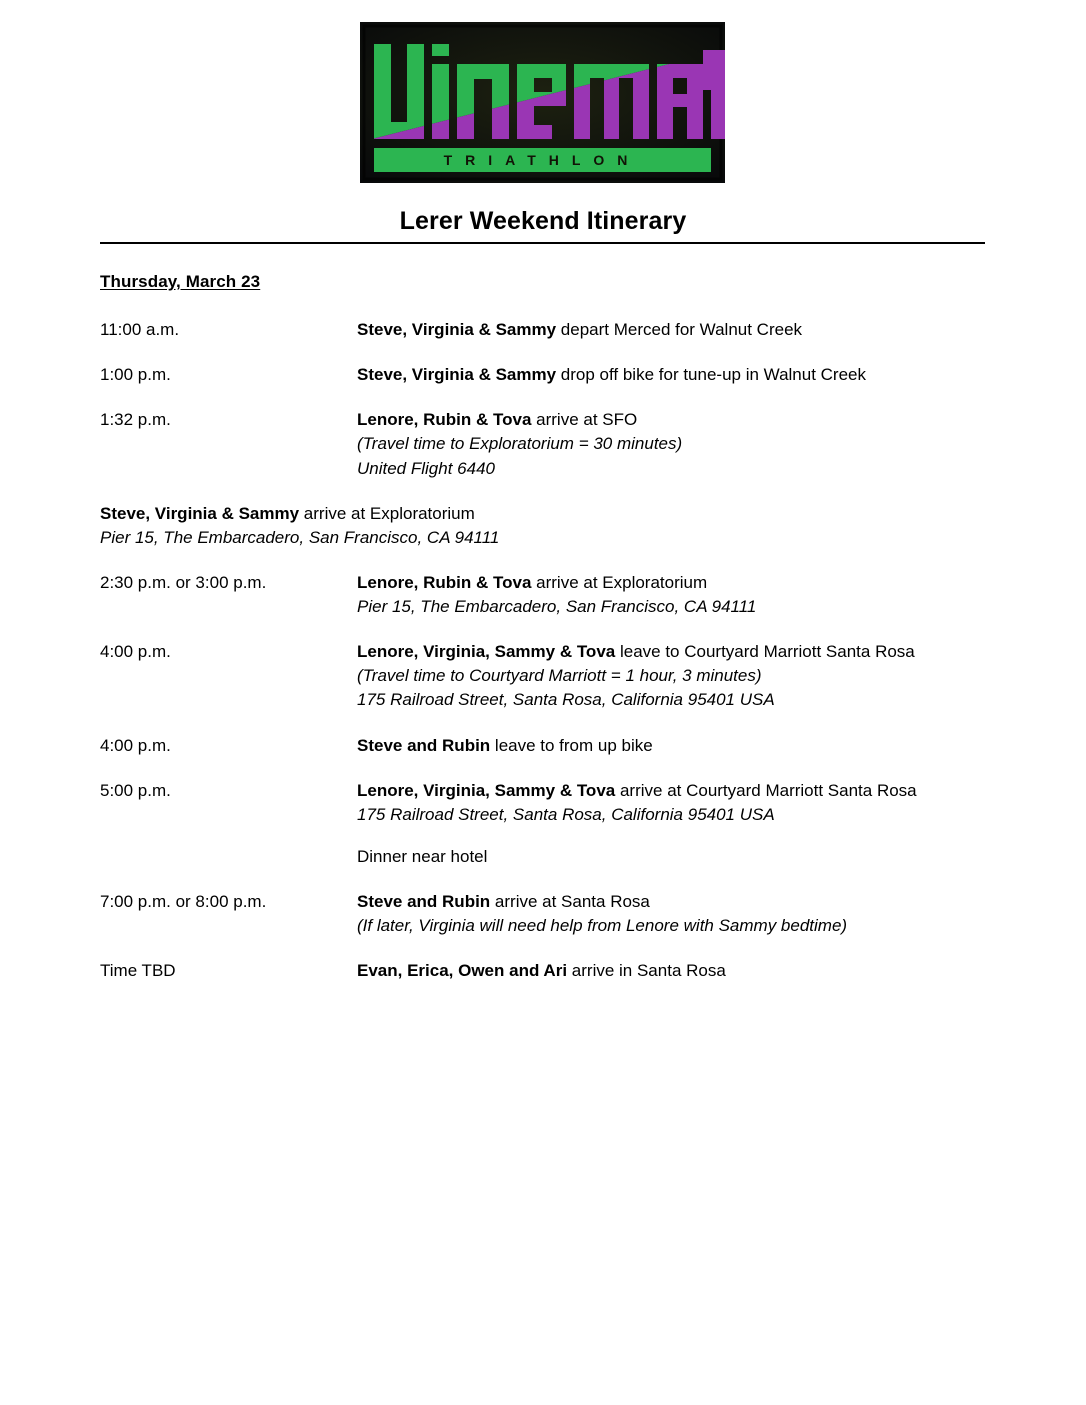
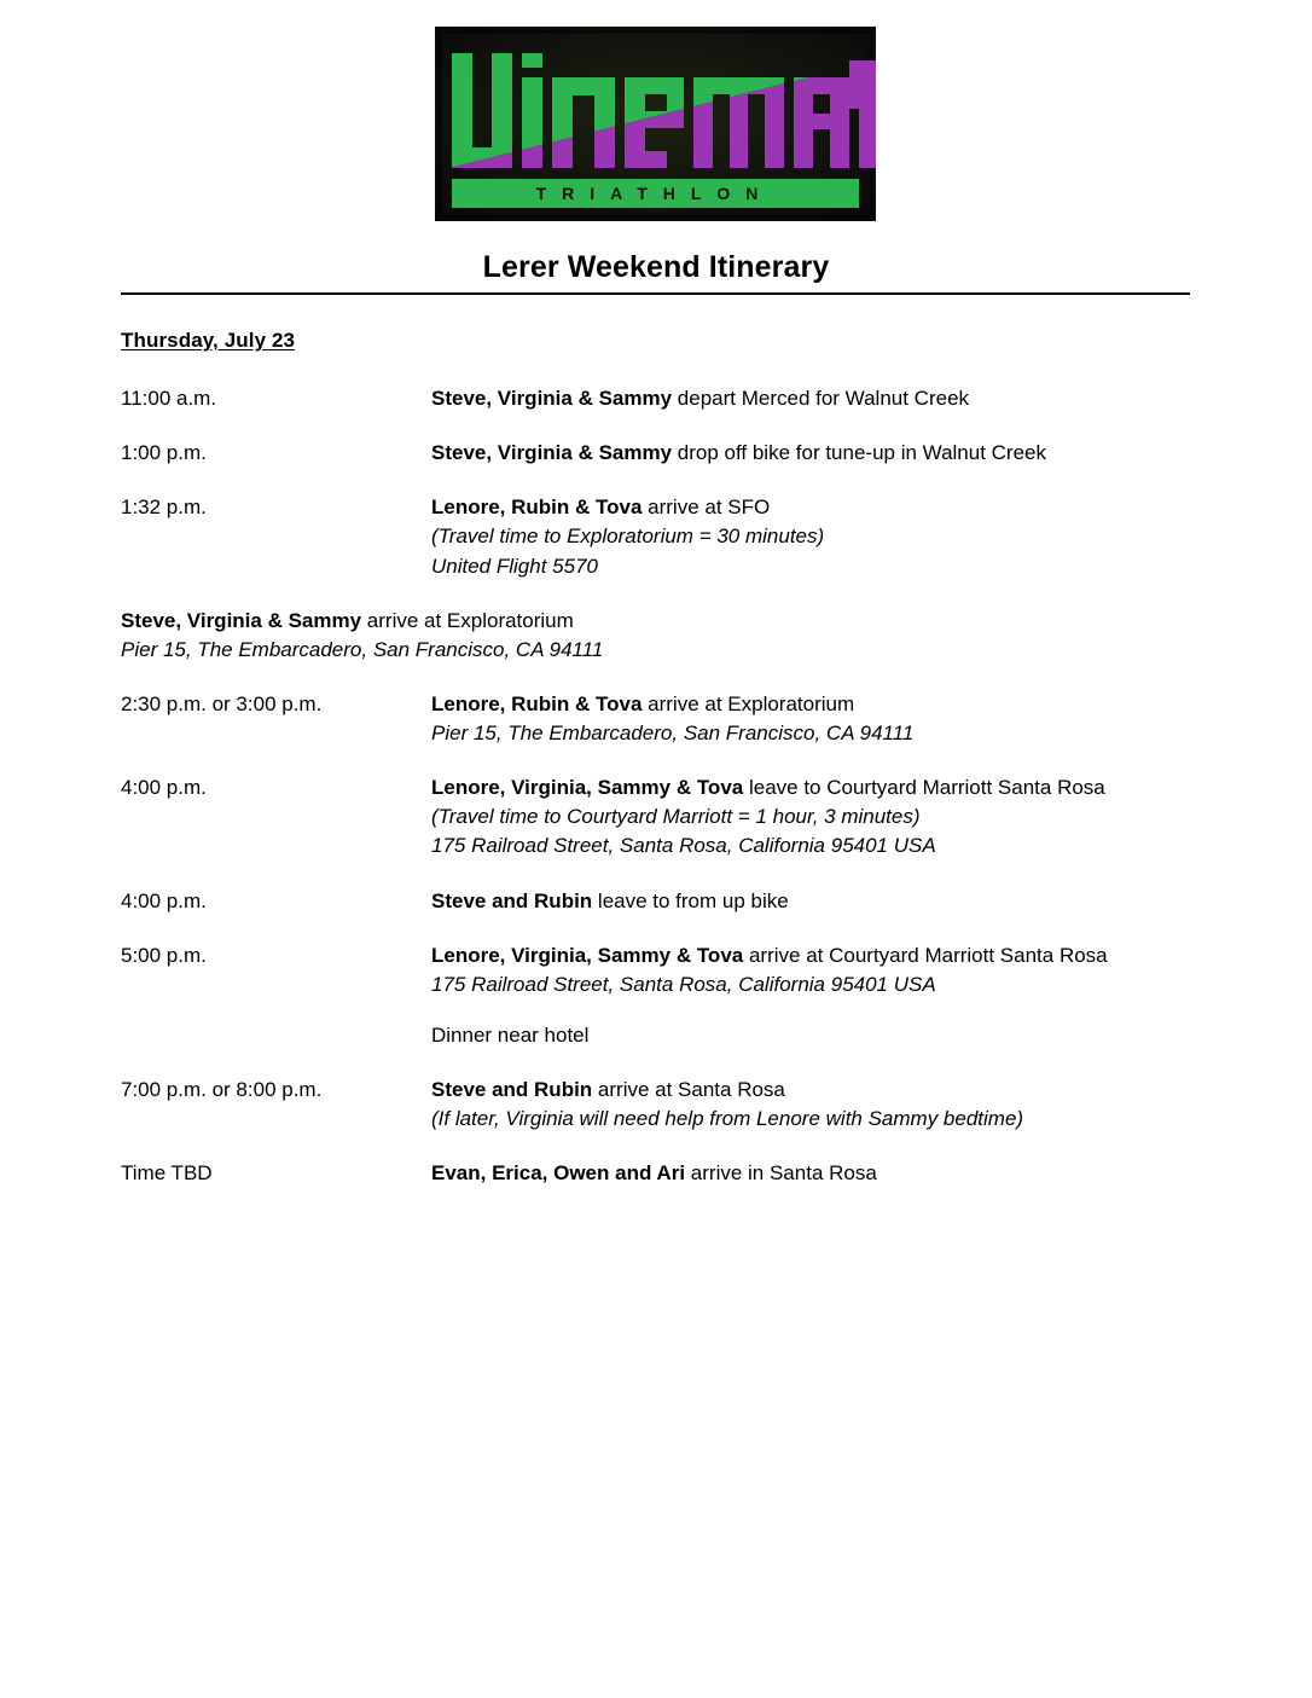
  TRIATHLON
  Lerer Weekend Itinerary
- Thursday, March 23
+ Thursday, July 23
  11:00 a.m.
  Steve, Virginia & Sammy depart Merced for Walnut Creek
  1:00 p.m.
  Steve, Virginia & Sammy drop off bike for tune-up in Walnut Creek
  1:32 p.m.
  Lenore, Rubin & Tova arrive at SFO
  (Travel time to Exploratorium = 30 minutes)
- United Flight 6440
+ United Flight 5570
  Steve, Virginia & Sammy arrive at Exploratorium
  Pier 15, The Embarcadero, San Francisco, CA 94111
  2:30 p.m. or 3:00 p.m.
  Lenore, Rubin & Tova arrive at Exploratorium
  Pier 15, The Embarcadero, San Francisco, CA 94111
  4:00 p.m.
  Lenore, Virginia, Sammy & Tova leave to Courtyard Marriott Santa Rosa
  (Travel time to Courtyard Marriott = 1 hour, 3 minutes)
  175 Railroad Street, Santa Rosa, California 95401 USA
  4:00 p.m.
  Steve and Rubin leave to from up bike
  5:00 p.m.
  Lenore, Virginia, Sammy & Tova arrive at Courtyard Marriott Santa Rosa
  175 Railroad Street, Santa Rosa, California 95401 USA
  Dinner near hotel
  7:00 p.m. or 8:00 p.m.
  Steve and Rubin arrive at Santa Rosa
  (If later, Virginia will need help from Lenore with Sammy bedtime)
  Time TBD
  Evan, Erica, Owen and Ari arrive in Santa Rosa
